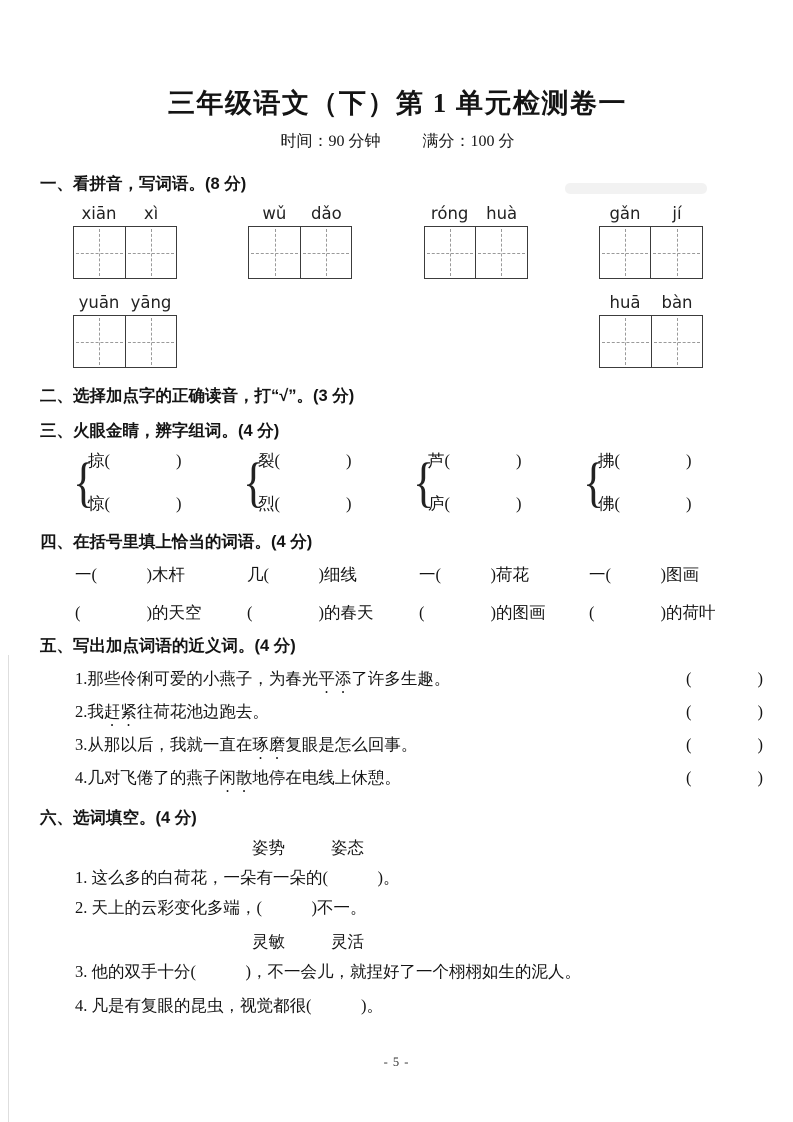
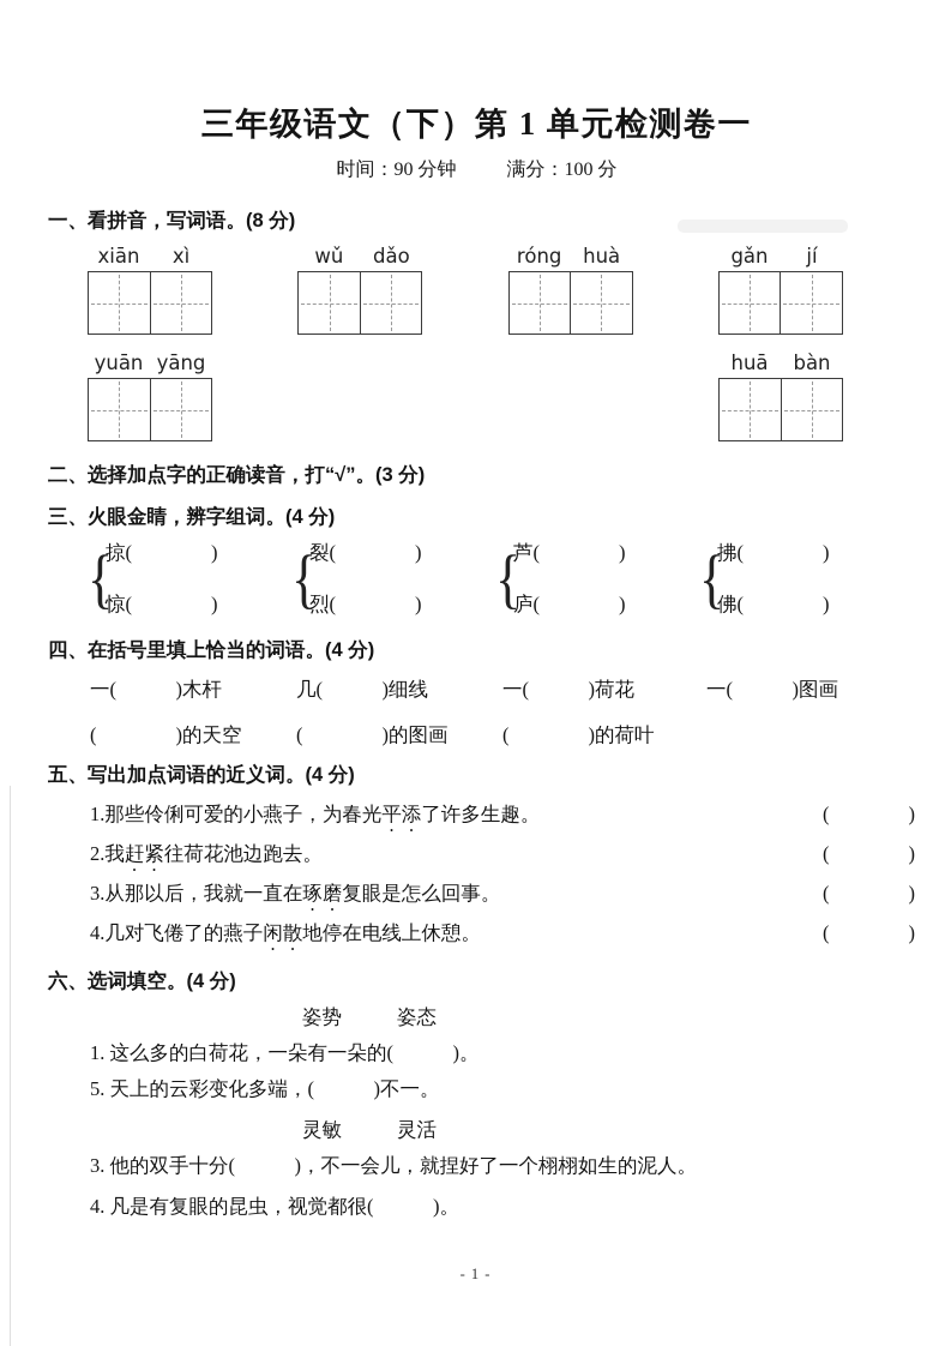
  三年级语文（下）第 1 单元检测卷一
  时间：90 分钟
  满分：100 分
  一、看拼音，写词语。(8 分)
  xiān
  xì
  wǔ
  dǎo
  róng
  huà
  gǎn
  jí
  yuān
  yāng
  huā
  bàn
  二、选择加点字的正确读音，打“√”。(3 分)
  三、火眼金睛，辨字组词。(4 分)
  {
  掠( )
  惊( )
  {
  裂( )
  烈( )
  {
  芦( )
  庐( )
  {
  拂( )
  佛( )
  四、在括号里填上恰当的词语。(4 分)
  一( )木杆
  几( )细线
  一( )荷花
  一( )图画
  ( )的天空
- ( )的春天
  ( )的图画
  ( )的荷叶
  五、写出加点词语的近义词。(4 分)
  1.那些伶俐可爱的小燕子，为春光平添了许多生趣。
  ( )
  2.我赶紧往荷花池边跑去。
  ( )
  3.从那以后，我就一直在琢磨复眼是怎么回事。
  ( )
  4.几对飞倦了的燕子闲散地停在电线上休憩。
  ( )
  六、选词填空。(4 分)
  姿势
  姿态
  1. 这么多的白荷花，一朵有一朵的( )。
- 2. 天上的云彩变化多端，( )不一。
+ 5. 天上的云彩变化多端，( )不一。
  灵敏
  灵活
  3. 他的双手十分( )，不一会儿，就捏好了一个栩栩如生的泥人。
  4. 凡是有复眼的昆虫，视觉都很( )。
- - 5 -
+ - 1 -
